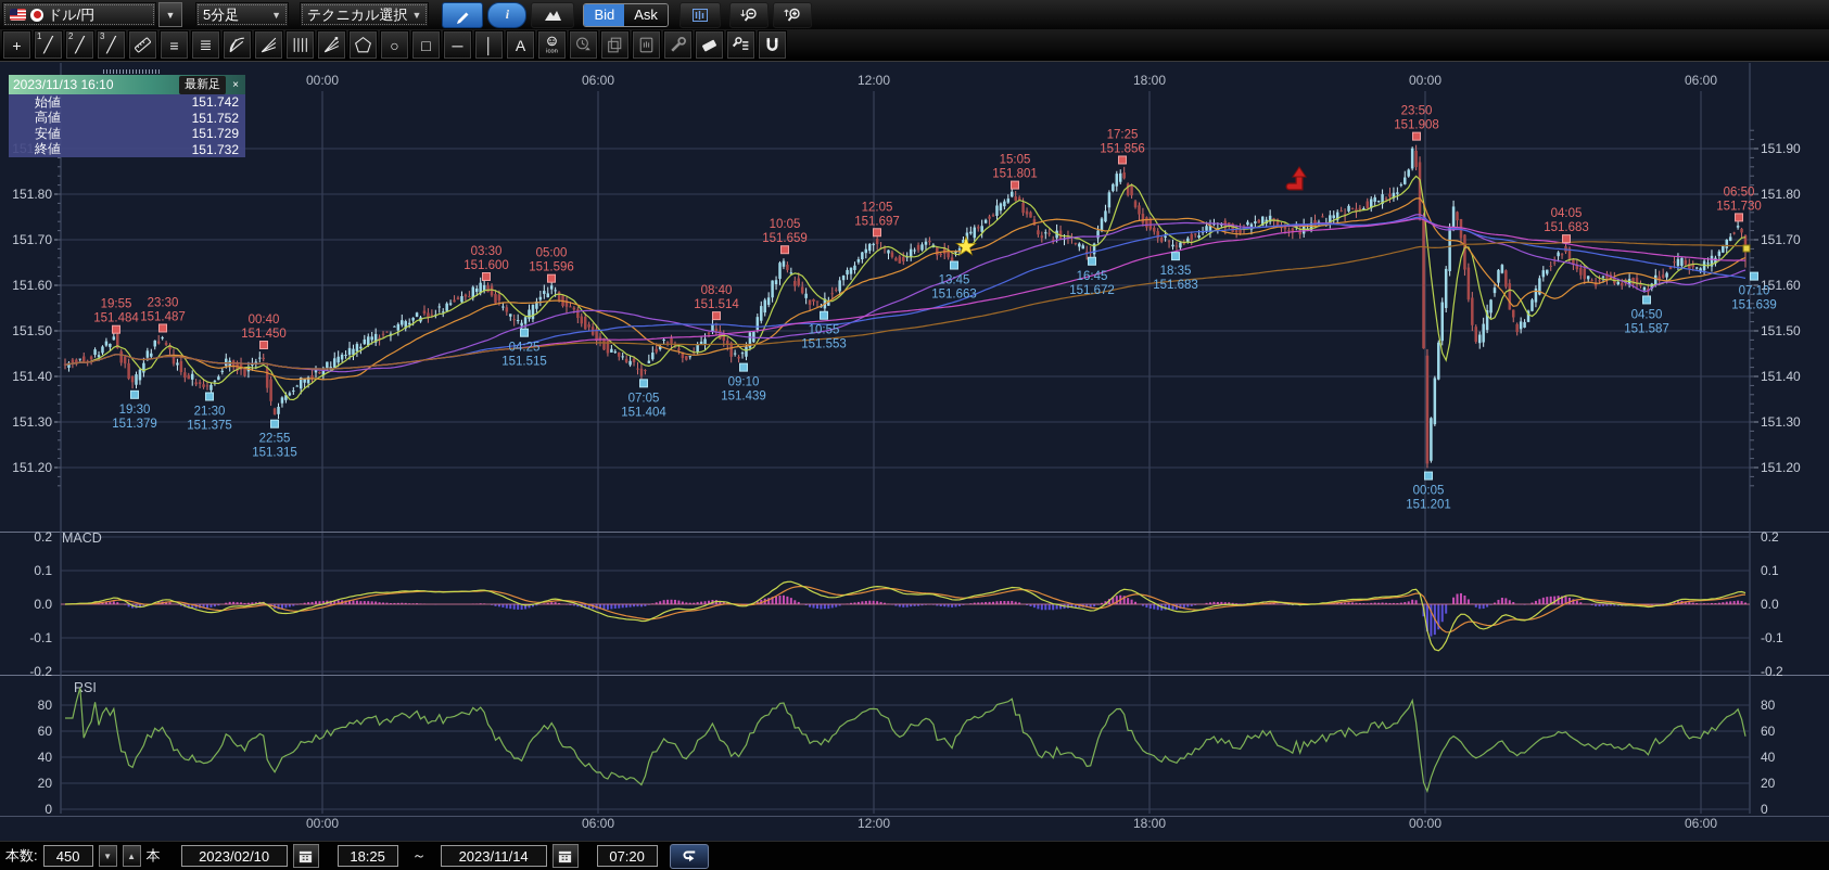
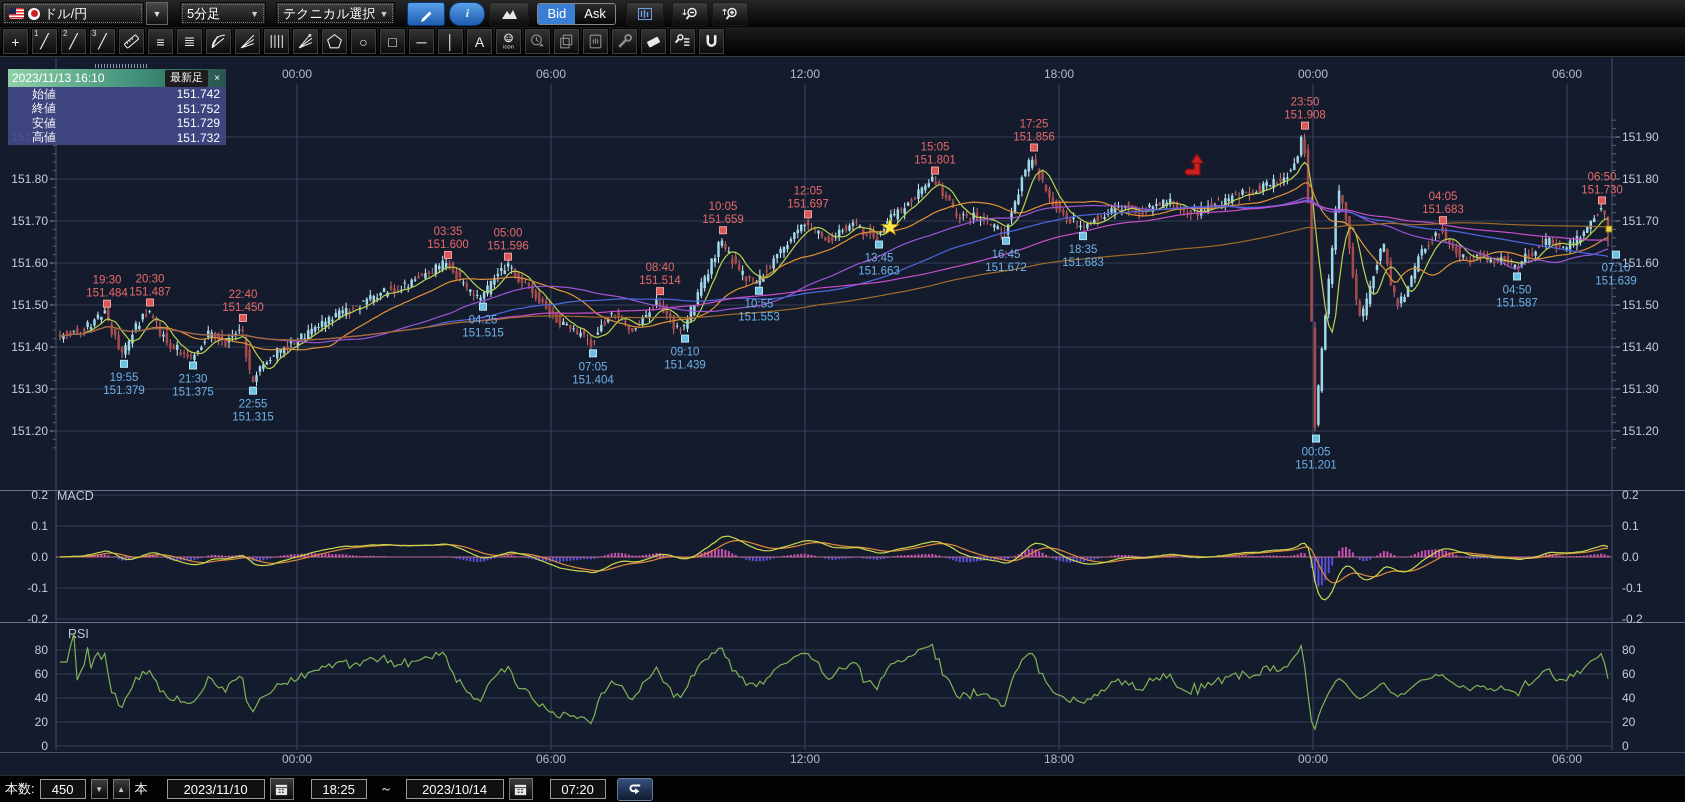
  ドル/円
  ▼
  5分足
  ▼
  テクニカル選択
  ▼
  i
  Bid
  Ask
  +
  ╱
  1
  ╱
  2
  ╱
  3
  ≡
  ≣
  ○
  □
  ─
  │
  A
  00:00
  00:00
  06:00
  06:00
  12:00
  12:00
  18:00
  18:00
  00:00
  00:00
  06:00
  06:00
  151.90
  151.80
  151.80
  151.70
  151.70
  151.60
  151.60
  151.50
  151.50
  151.40
  151.40
  151.30
  151.30
  151.20
  151.20
  0.2
  0.2
  0.1
  0.1
  0.0
  0.0
  -0.1
  -0.1
  -0.2
  -0.2
  MACD
  80
  80
  60
  60
  40
  40
  20
  20
  0
  0
  RSI
- 19:55 151.484
+ 19:30 151.484
- 23:30 151.487
+ 20:30 151.487
- 00:40 151.450
+ 22:40 151.450
- 03:30 151.600
+ 03:35 151.600
  05:00 151.596
  08:40 151.514
  10:05 151.659
  12:05 151.697
  15:05 151.801
  17:25 151.856
  23:50 151.908
  04:05 151.683
  06:50 151.730
- 19:30 151.379
+ 19:55 151.379
  21:30 151.375
  22:55 151.315
  04:25 151.515
  07:05 151.404
  09:10 151.439
  10:55 151.553
  13:45 151.663
  16:45 151.672
  18:35 151.683
  00:05 151.201
  04:50 151.587
  07:10 151.639
  ★
  2023/11/13 16:10
  最新足
  ×
  始値
  151.742
- 高値
+ 終値
  151.752
  安値
  151.729
- 終値
+ 高値
  151.732
  本数:
  450
  ▼
  ▲
  本
- 2023/02/10
+ 2023/11/10
  18:25
  ～
- 2023/11/14
+ 2023/10/14
  07:20
